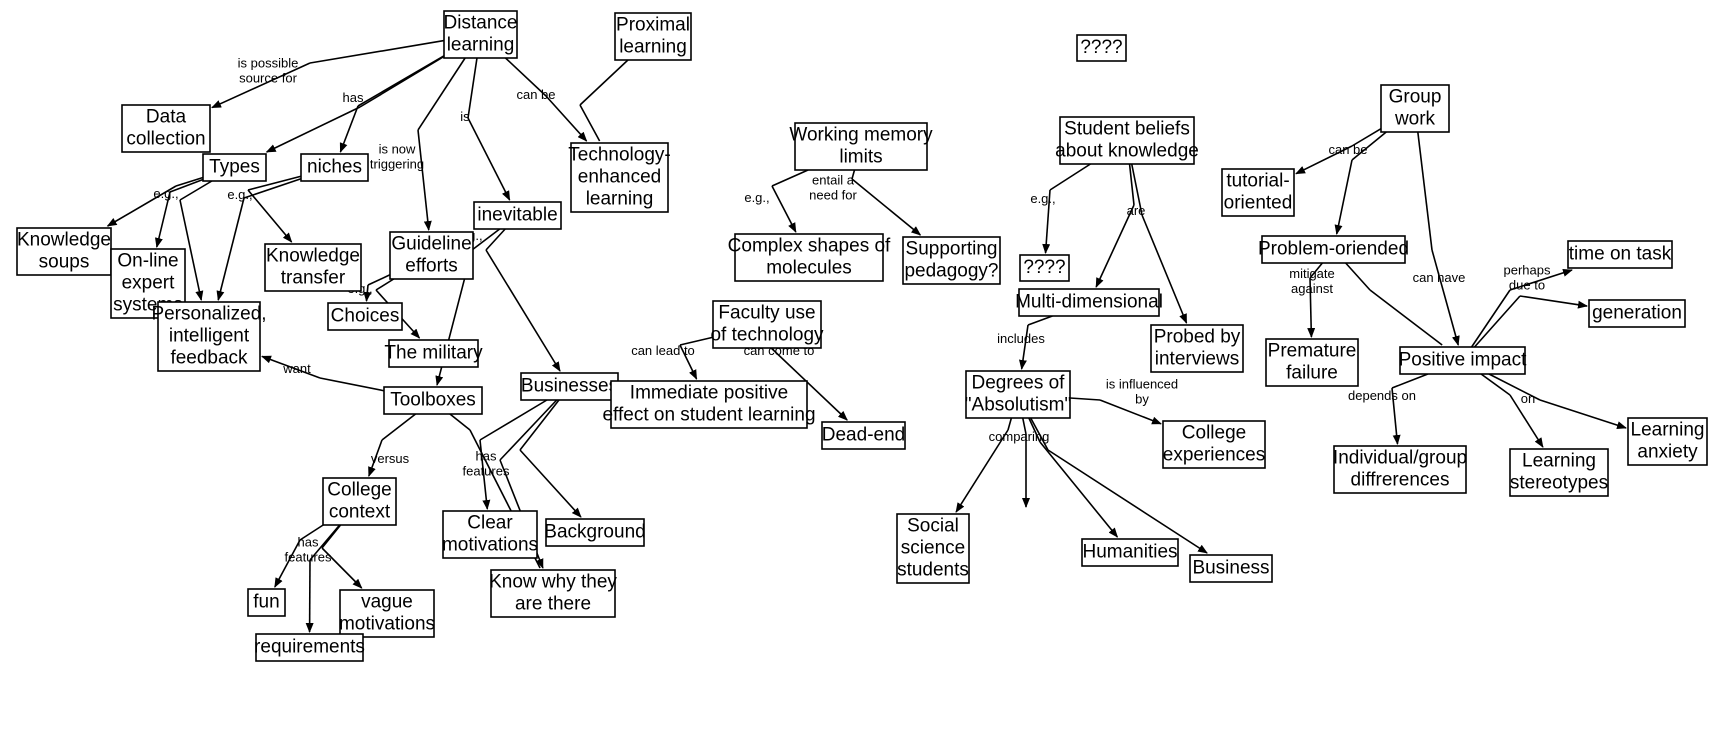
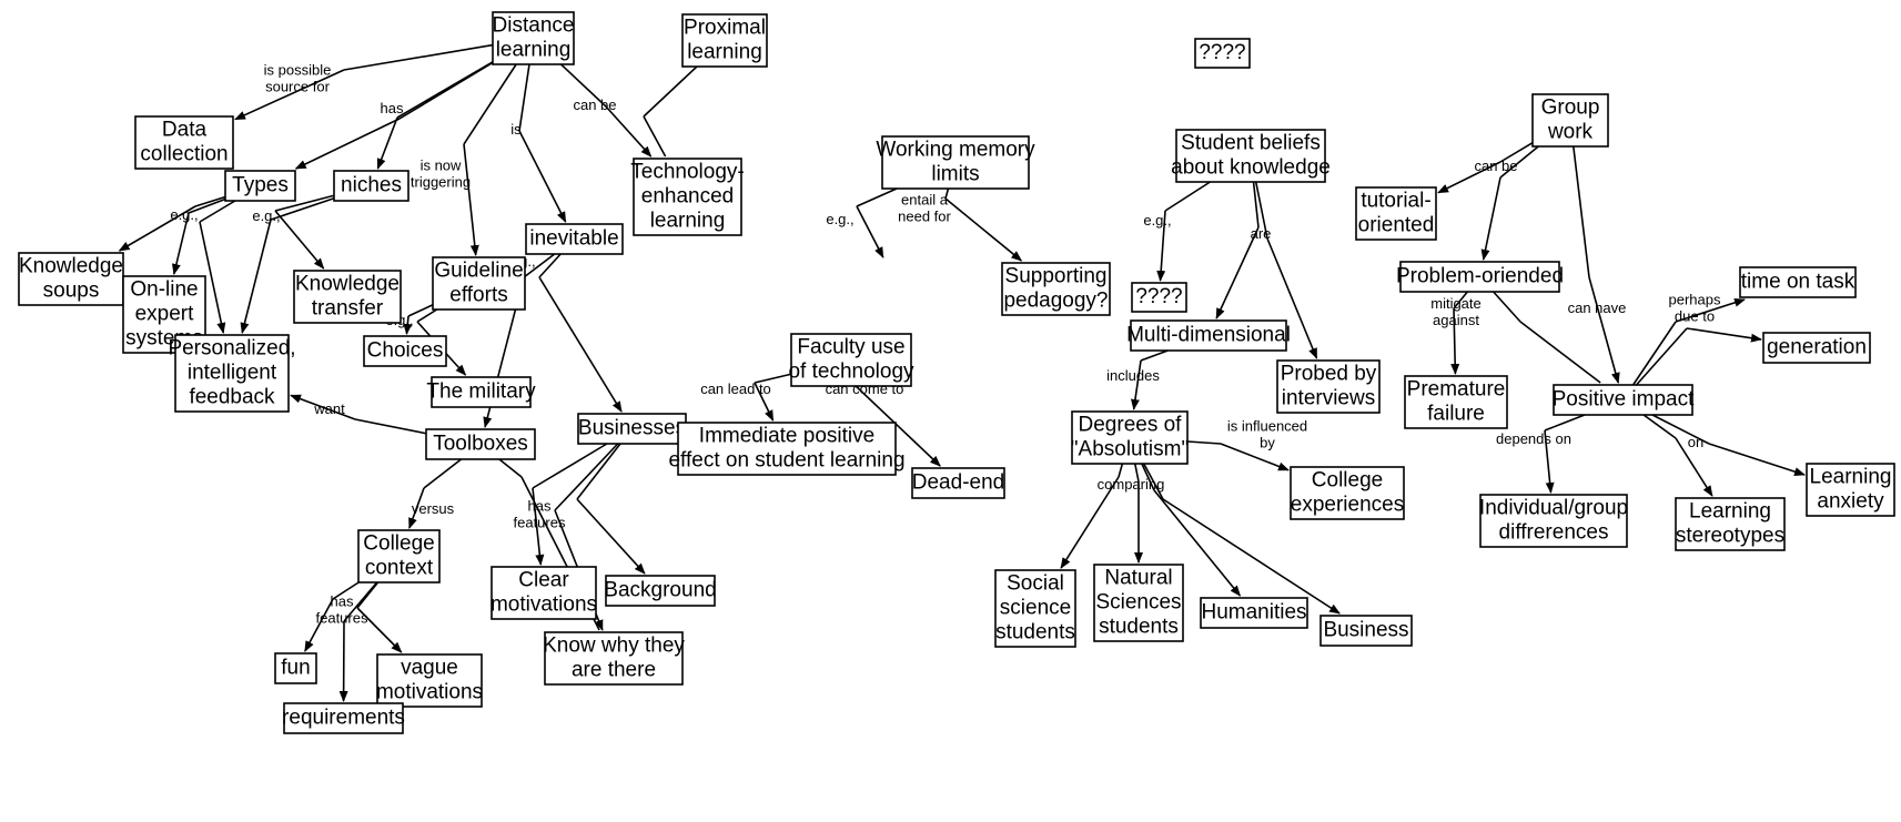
  is possible source for
  has
  is now triggering
  is
  can be
  e.g.,
  e.g.,
  want
  versus
  has features
  has features
  e.g.,
  entail a need for
  can lead to
  can come to
  e.g.,
  are
  includes
  is influenced by
  comparing
  can be
  can have
  perhaps due to
  depends on
  on
  Distance learning
  Proximal learning
  ????
  Data collection
  Types
  niches
  Technology- enhanced learning
  inevitable
  Guideline efforts
  Knowledge soups
  On-line expert syste
  Knowledge transfer
  Personalized, intelligent feedback
  Choices
  The military
  Businesse
  Toolboxes
  College context
  Clear motivations
  Background
  Know why they are there
  fun
  vague motivations
  requirements
  Working memory limits
- Complex shapes of molecules
  Supporting pedagogy?
  Faculty use of technology
  Immediate positive effect on student learning
  Dead-end
  Student beliefs about knowledge
  ????
  Multi-dimensional
  Probed by interviews
  Degrees of "Absolutism"
  College experiences
  Social science students
+ Natural Sciences students
  Humanities
  Business
  Group work
  tutorial- oriented
  Problem-oriended
  time on task
  generation
  Premature failure
  Positive impact
  Learning anxiety
  Individual/group diffrerences
  Learning stereotypes
